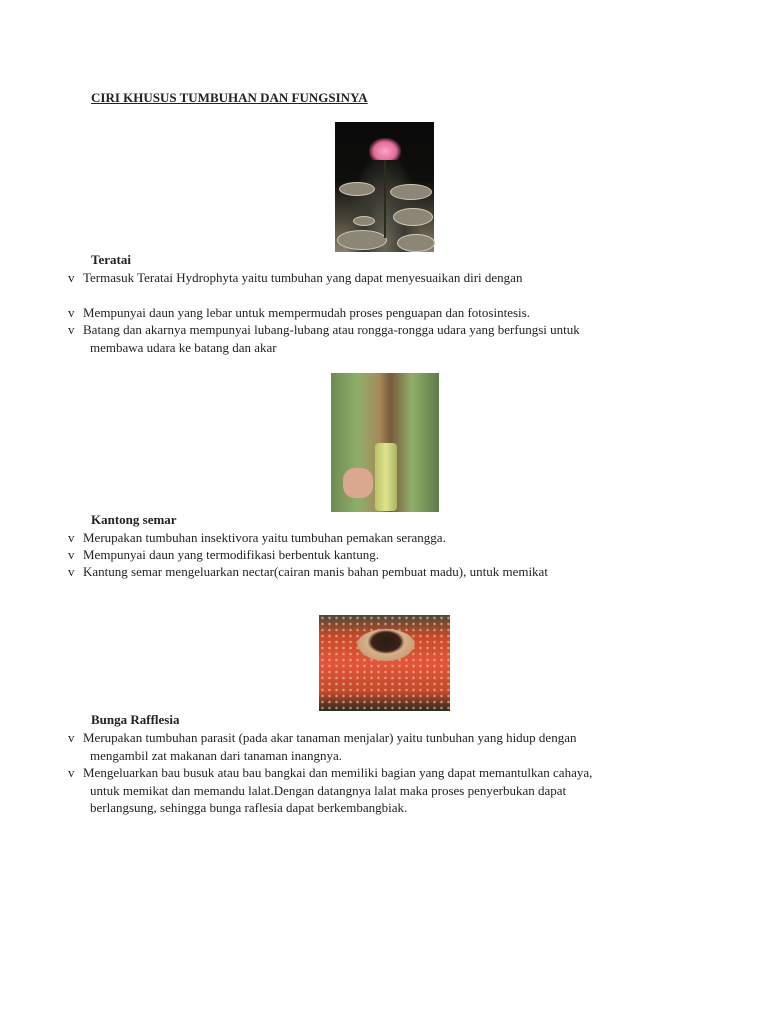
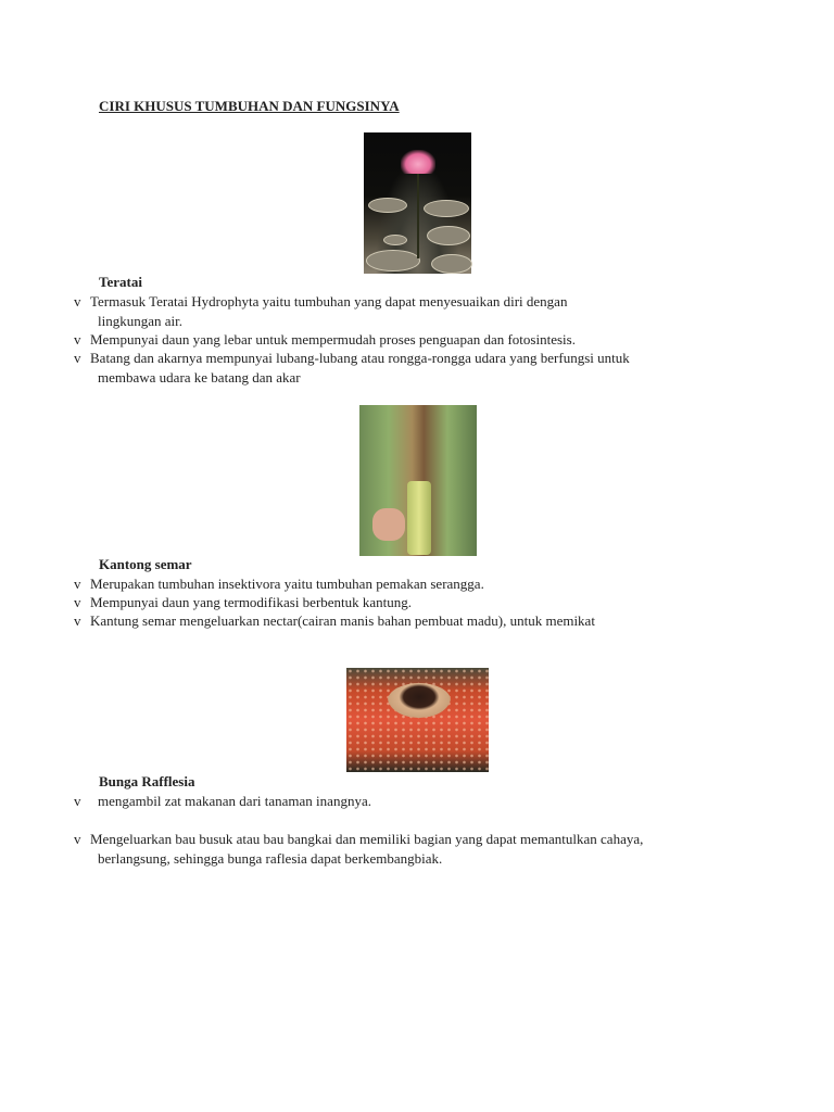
  CIRI KHUSUS TUMBUHAN DAN FUNGSINYA
  Teratai
  v
  Termasuk Teratai Hydrophyta yaitu tumbuhan yang dapat menyesuaikan diri dengan
+ lingkungan air.
  v
  Mempunyai daun yang lebar untuk mempermudah proses penguapan dan fotosintesis.
  v
  Batang dan akarnya mempunyai lubang-lubang atau rongga-rongga udara yang berfungsi untuk
  membawa udara ke batang dan akar
  Kantong semar
  v
  Merupakan tumbuhan insektivora yaitu tumbuhan pemakan serangga.
  v
  Mempunyai daun yang termodifikasi berbentuk kantung.
  v
  Kantung semar mengeluarkan nectar(cairan manis bahan pembuat madu), untuk memikat
  Bunga Rafflesia
  v
- Merupakan tumbuhan parasit (pada akar tanaman menjalar) yaitu tunbuhan yang hidup dengan
  mengambil zat makanan dari tanaman inangnya.
  v
  Mengeluarkan bau busuk atau bau bangkai dan memiliki bagian yang dapat memantulkan cahaya,
- untuk memikat dan memandu lalat.Dengan datangnya lalat maka proses penyerbukan dapat
  berlangsung, sehingga bunga raflesia dapat berkembangbiak.
